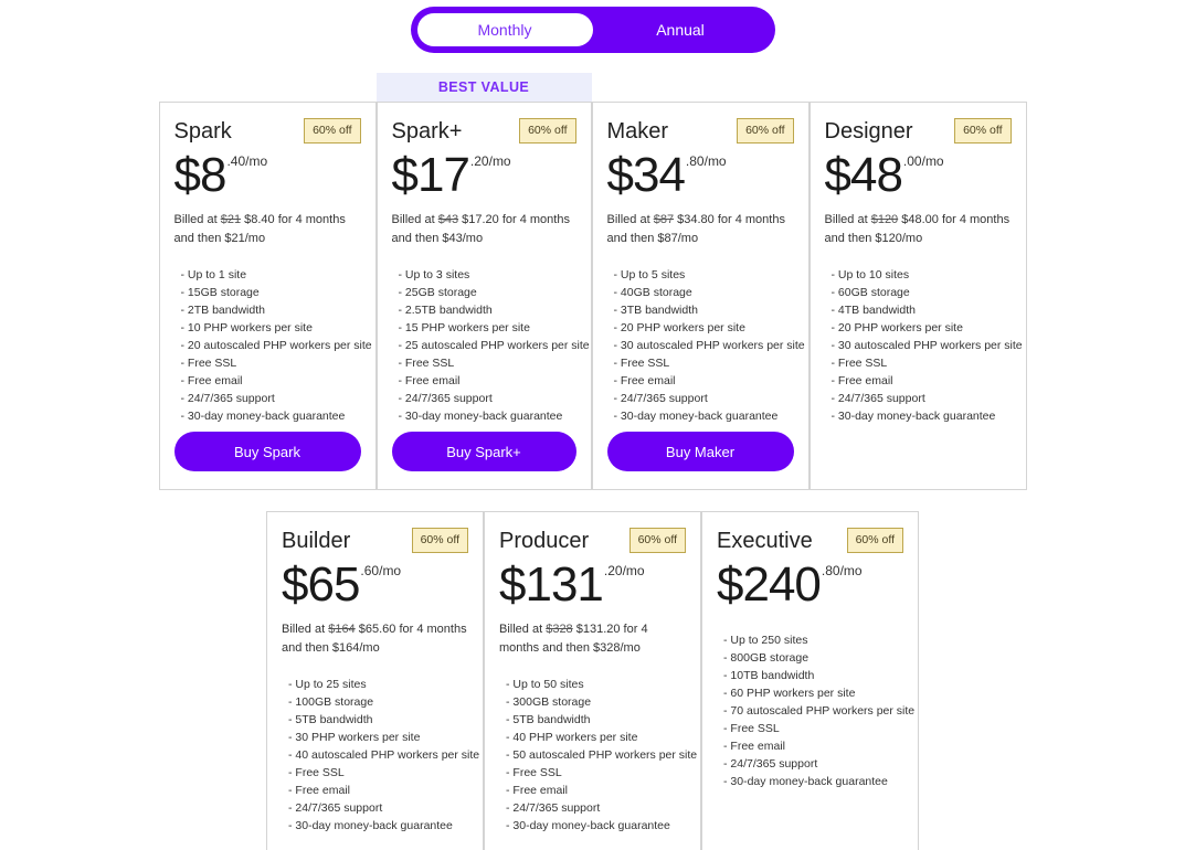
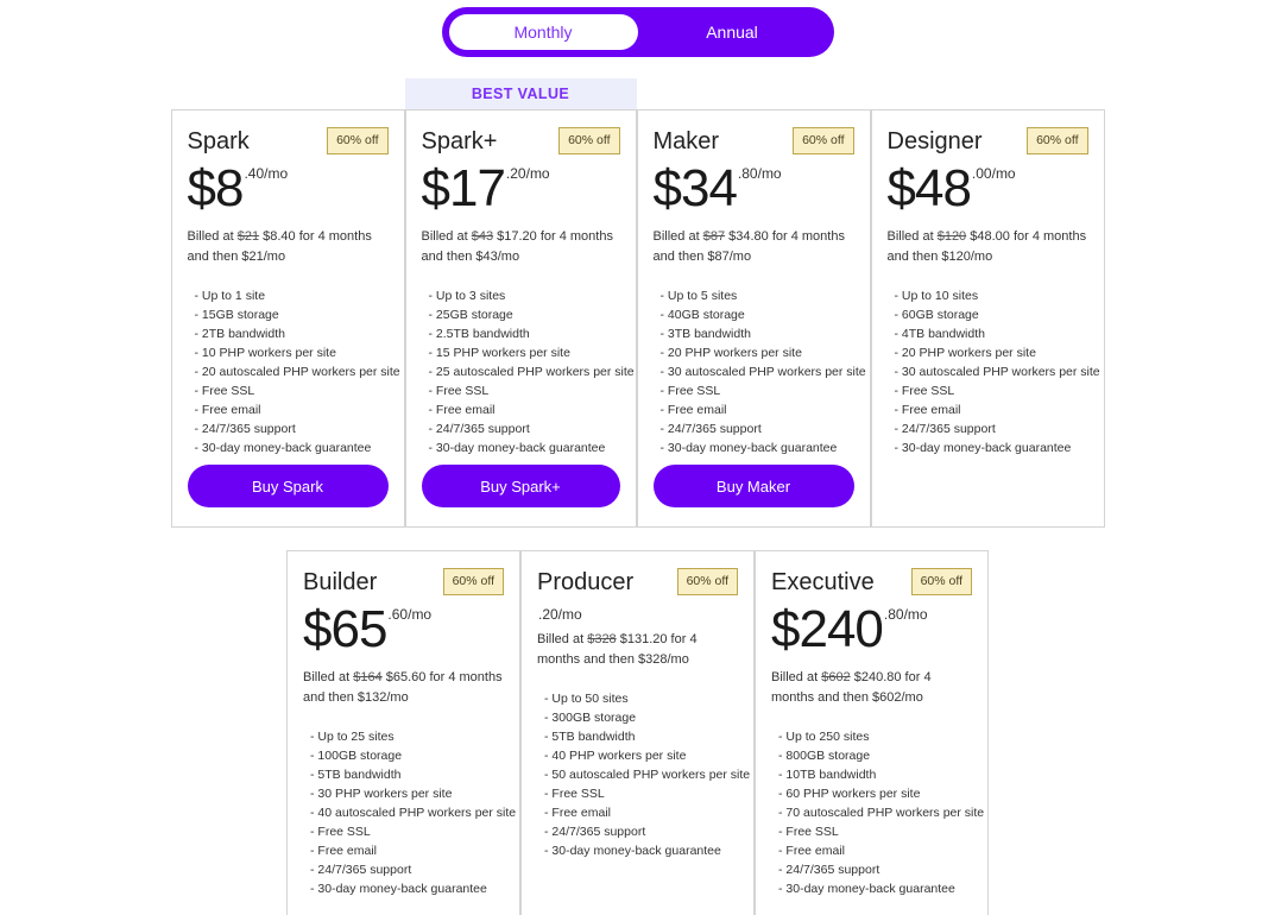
  Monthly
  Annual
  Spark
  60% off
  $8
  .40/mo
  Billed at $21 $8.40 for 4 months and then $21/mo
  Up to 1 site
  15GB storage
  2TB bandwidth
  10 PHP workers per site
  20 autoscaled PHP workers per site
  Free SSL
  Free email
  24/7/365 support
  30-day money-back guarantee
  Buy Spark
  BEST VALUE
  Spark+
  60% off
  $17
  .20/mo
  Billed at $43 $17.20 for 4 months and then $43/mo
  Up to 3 sites
  25GB storage
  2.5TB bandwidth
  15 PHP workers per site
  25 autoscaled PHP workers per site
  Free SSL
  Free email
  24/7/365 support
  30-day money-back guarantee
  Buy Spark+
  Maker
  60% off
  $34
  .80/mo
  Billed at $87 $34.80 for 4 months and then $87/mo
  Up to 5 sites
  40GB storage
  3TB bandwidth
  20 PHP workers per site
  30 autoscaled PHP workers per site
  Free SSL
  Free email
  24/7/365 support
  30-day money-back guarantee
  Buy Maker
  Designer
  60% off
  $48
  .00/mo
  Billed at $120 $48.00 for 4 months and then $120/mo
  Up to 10 sites
  60GB storage
  4TB bandwidth
  20 PHP workers per site
  30 autoscaled PHP workers per site
  Free SSL
  Free email
  24/7/365 support
  30-day money-back guarantee
  Builder
  60% off
  $65
  .60/mo
- Billed at $164 $65.60 for 4 months and then $164/mo
+ Billed at $164 $65.60 for 4 months and then $132/mo
  Up to 25 sites
  100GB storage
  5TB bandwidth
  30 PHP workers per site
  40 autoscaled PHP workers per site
  Free SSL
  Free email
  24/7/365 support
  30-day money-back guarantee
  Producer
  60% off
- $131
  .20/mo
  Billed at $328 $131.20 for 4 months and then $328/mo
  Up to 50 sites
  300GB storage
  5TB bandwidth
  40 PHP workers per site
  50 autoscaled PHP workers per site
  Free SSL
  Free email
  24/7/365 support
  30-day money-back guarantee
  Executive
  60% off
  $240
  .80/mo
+ Billed at $602 $240.80 for 4 months and then $602/mo
  Up to 250 sites
  800GB storage
  10TB bandwidth
  60 PHP workers per site
  70 autoscaled PHP workers per site
  Free SSL
  Free email
  24/7/365 support
  30-day money-back guarantee
